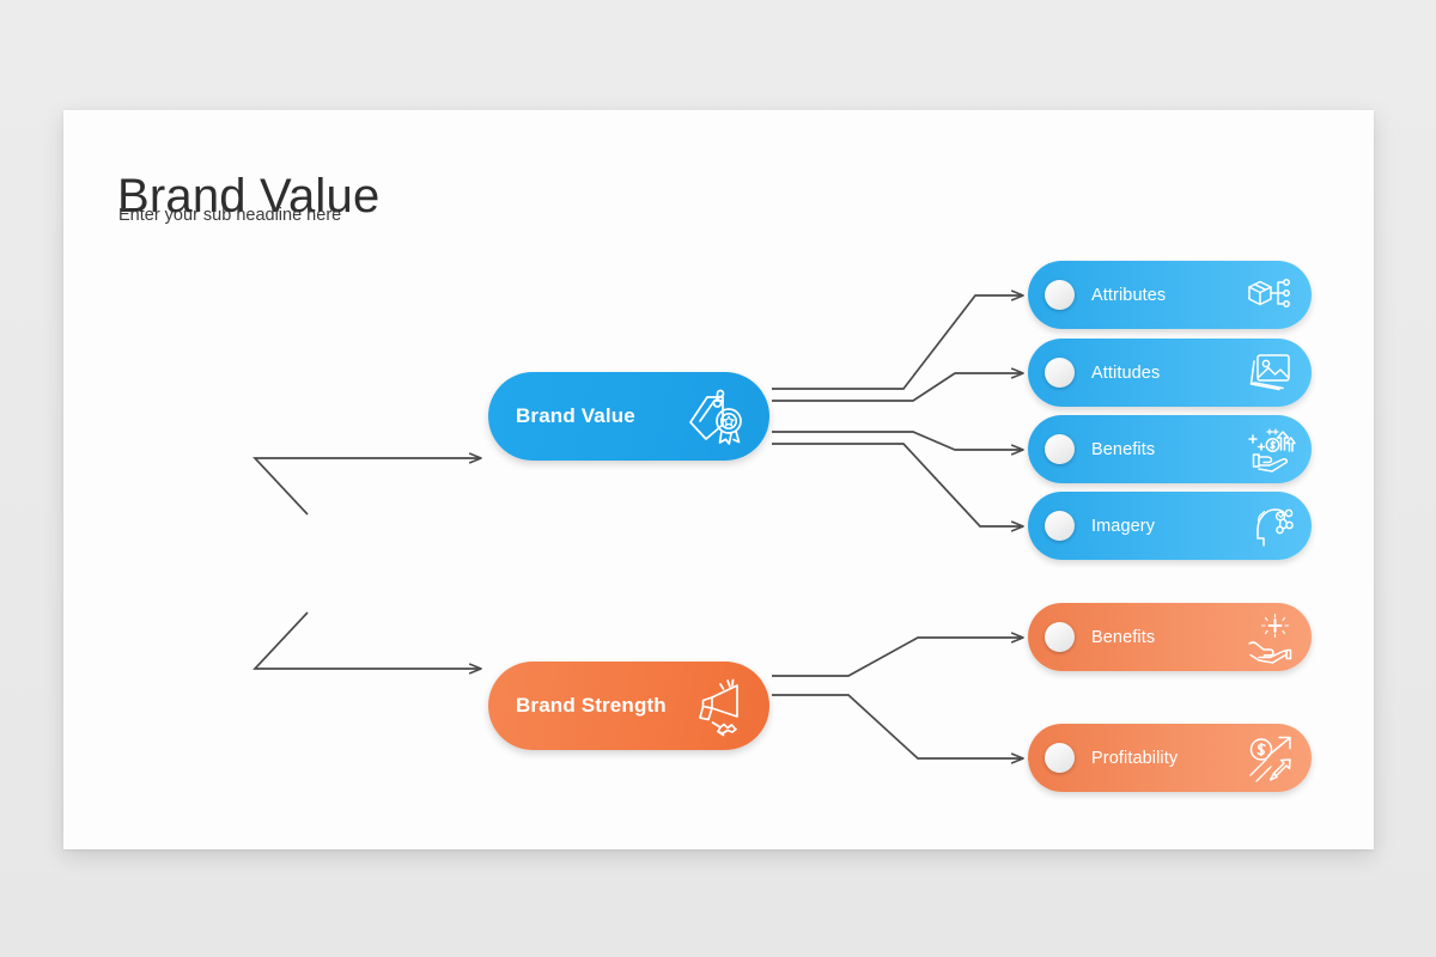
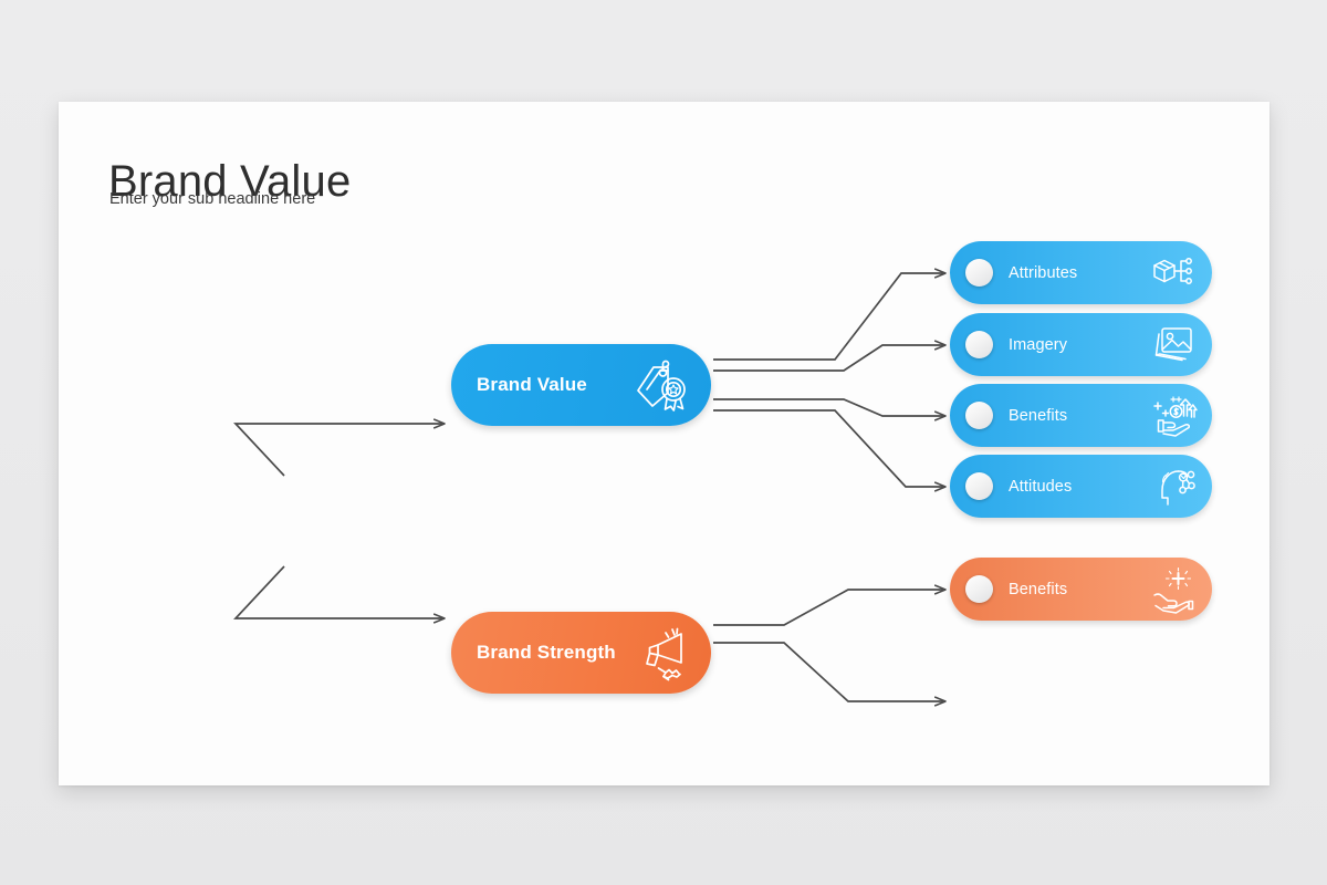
  Brand Value
  Enter your sub headline here
  Brand Value
  Brand Strength
  Attributes
- Attitudes
+ Imagery
  Benefits
- Imagery
+ Attitudes
  Benefits
- Profitability
